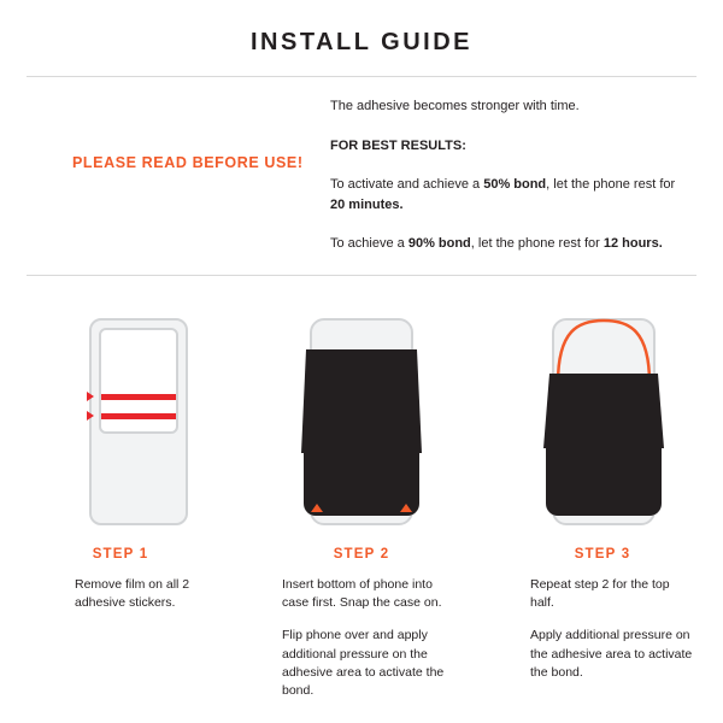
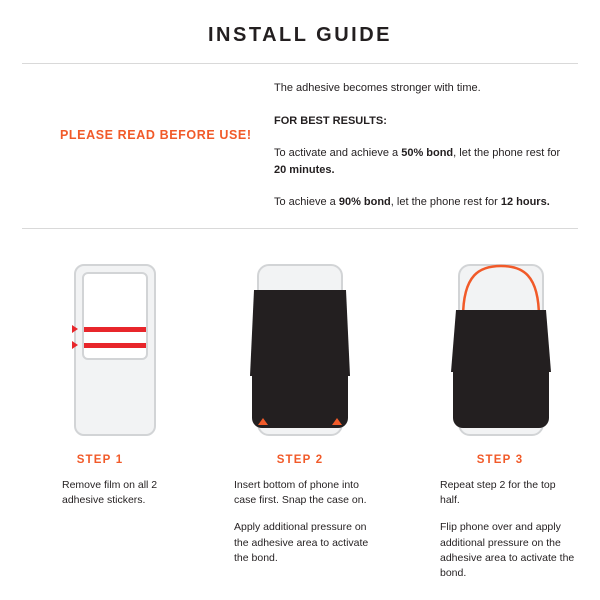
  INSTALL GUIDE
  PLEASE READ BEFORE USE!
  The adhesive becomes stronger with time.
  FOR BEST RESULTS:
  To activate and achieve a 50% bond, let the phone rest for 20 minutes.
  To achieve a 90% bond, let the phone rest for 12 hours.
  STEP 1
  Remove film on all 2 adhesive stickers.
  STEP 2
  Insert bottom of phone into case first. Snap the case on.
- Flip phone over and apply additional pressure on the adhesive area to activate the bond.
+ Apply additional pressure on the adhesive area to activate the bond.
  STEP 3
  Repeat step 2 for the top half.
- Apply additional pressure on the adhesive area to activate the bond.
+ Flip phone over and apply additional pressure on the adhesive area to activate the bond.
